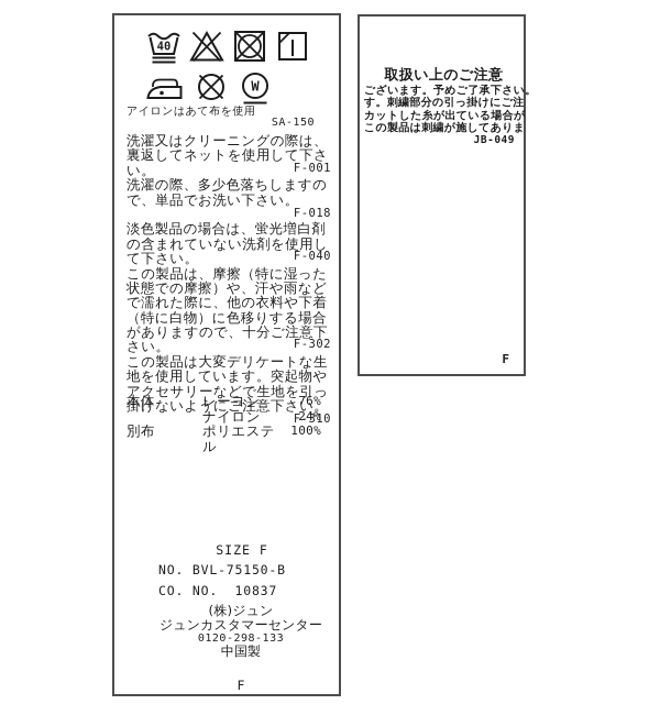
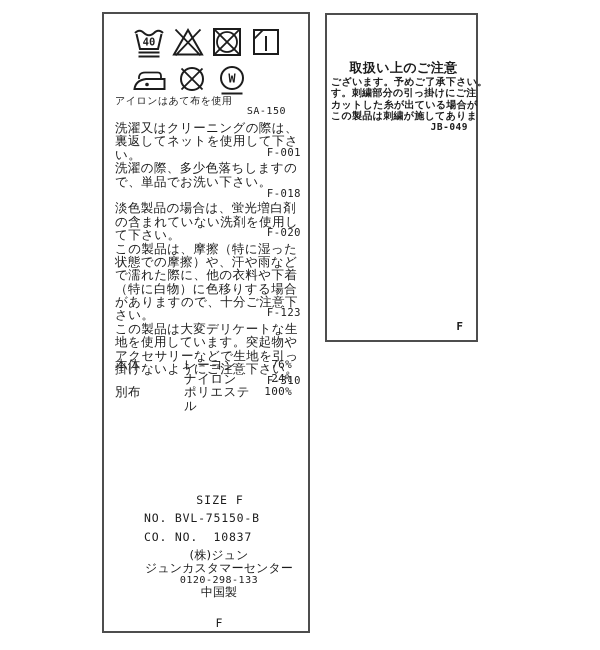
  40
  W
  アイロンはあて布を使用
  SA-150
  洗濯又はクリーニングの際は、
  裏返してネットを使用して下さ
  い。
  F-001
  洗濯の際、多少色落ちしますの
  で、単品でお洗い下さい。
  F-018
  淡色製品の場合は、蛍光増白剤
  の含まれていない洗剤を使用し
  て下さい。
- F-040
+ F-020
  この製品は、摩擦（特に湿った
  状態での摩擦）や、汗や雨など
  で濡れた際に、他の衣料や下着
  （特に白物）に色移りする場合
  がありますので、十分ご注意下
  さい。
- F-302
+ F-123
  この製品は大変デリケートな生
  地を使用しています。突起物や
  アクセサリーなどで生地を引っ
  掛けないようにご注意下さい。
  F-310
  本体
  レーヨン
  76%
  ナイロン
  24%
  別布
  ポリエステル
  100%
  SIZE F
  NO. BVL-75150-B
  CO. NO. 10837
  (株)ジュン
  ジュンカスタマーセンター
  0120-298-133
  中国製
  F
  取扱い上のご注意
  ございます。予めご了承下さい。
  す。刺繍部分の引っ掛けにご注
  カットした糸が出ている場合が
  この製品は刺繍が施してありま
  JB-049
  F
